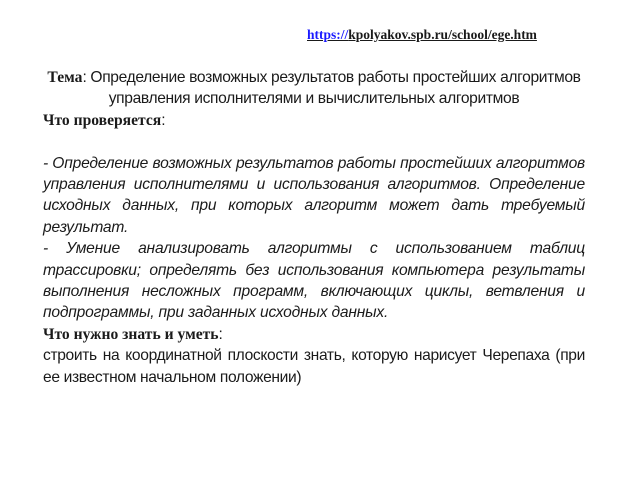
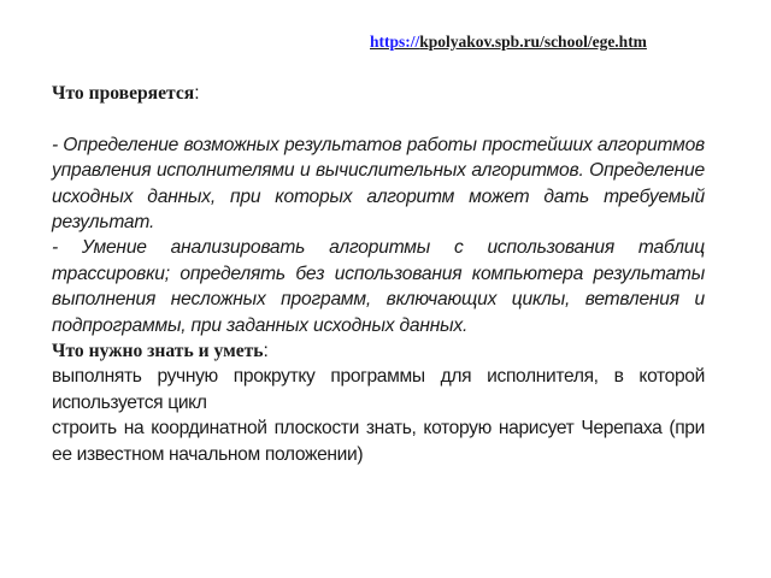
  https://kpolyakov.spb.ru/school/ege.htm
- Тема: Определение возможных результатов работы простейших алгоритмов управления исполнителями и вычислительных алгоритмов
  Что проверяется:
- - Определение возможных результатов работы простейших алгоритмов управления исполнителями и использования алгоритмов. Определение исходных данных, при которых алгоритм может дать требуемый результат.
+ - Определение возможных результатов работы простейших алгоритмов управления исполнителями и вычислительных алгоритмов. Определение исходных данных, при которых алгоритм может дать требуемый результат.
- - Умение анализировать алгоритмы с использованием таблиц трассировки; определять без использования компьютера результаты выполнения несложных программ, включающих циклы, ветвления и подпрограммы, при заданных исходных данных.
+ - Умение анализировать алгоритмы с использования таблиц трассировки; определять без использования компьютера результаты выполнения несложных программ, включающих циклы, ветвления и подпрограммы, при заданных исходных данных.
  Что нужно знать и уметь:
+ выполнять ручную прокрутку программы для исполнителя, в которой используется цикл
  строить на координатной плоскости знать, которую нарисует Черепаха (при ее известном начальном положении)
